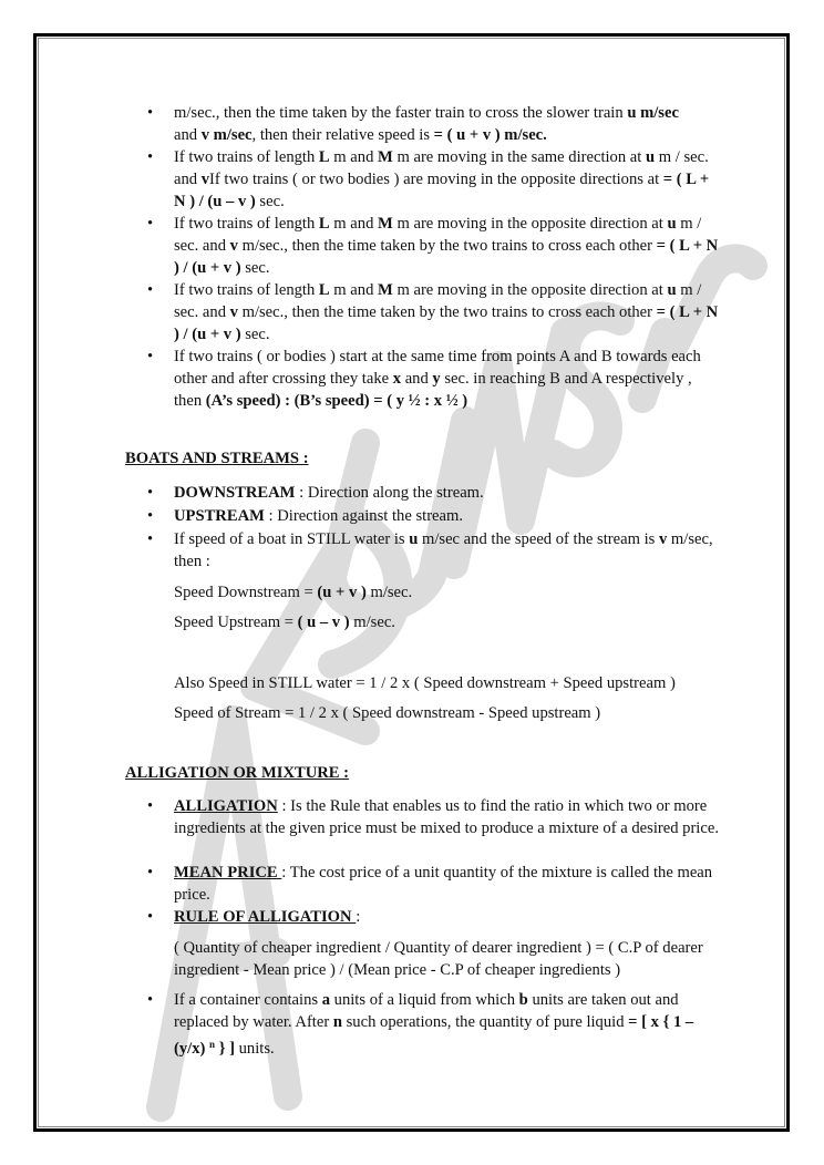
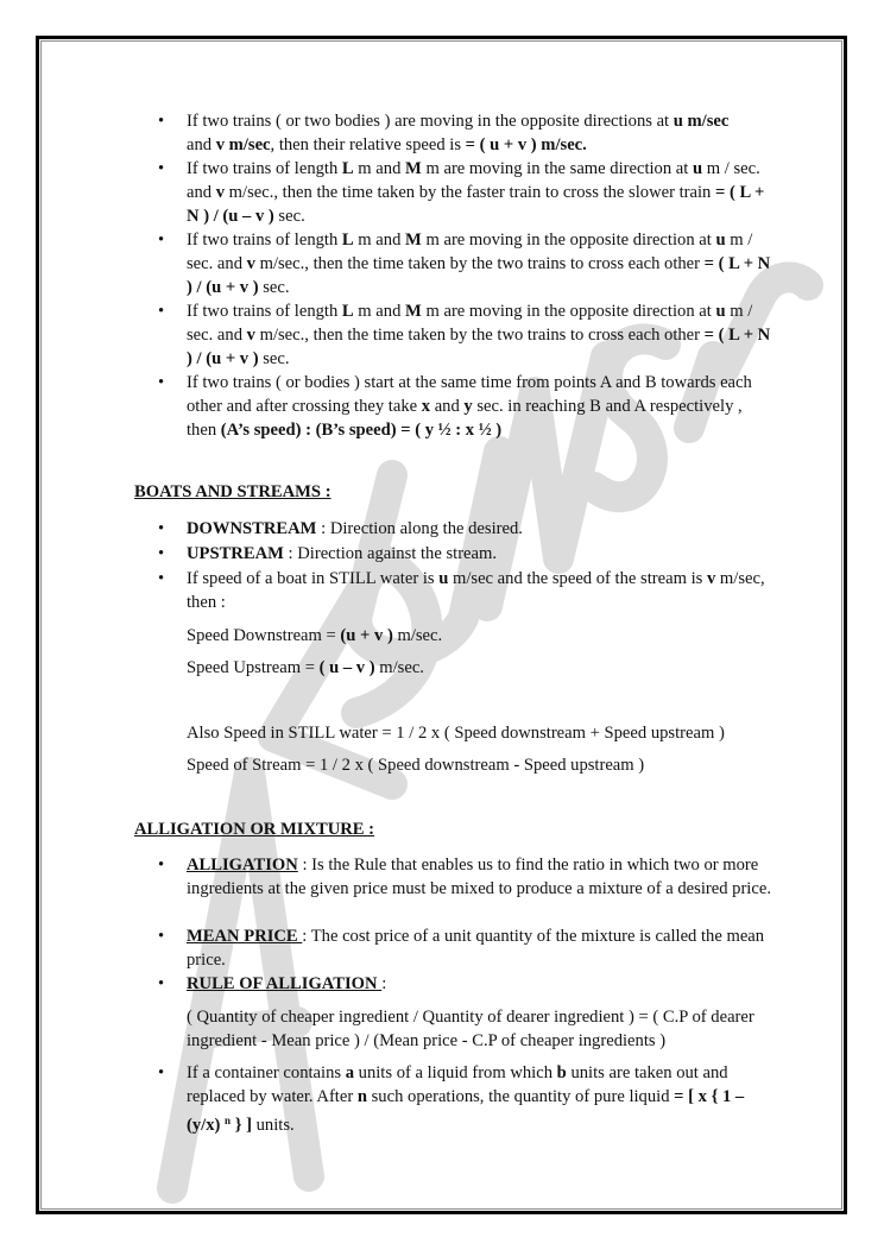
  •
- m/sec., then the time taken by the faster train to cross the slower train u m/sec
+ If two trains ( or two bodies ) are moving in the opposite directions at u m/sec
  and v m/sec, then their relative speed is = ( u + v ) m/sec.
  •
- If two trains of length L m and M m are moving in the same direction at u m / sec. and vIf two trains ( or two bodies ) are moving in the opposite directions at = ( L + N ) / (u – v ) sec.
+ If two trains of length L m and M m are moving in the same direction at u m / sec. and v m/sec., then the time taken by the faster train to cross the slower train = ( L + N ) / (u – v ) sec.
  •
  If two trains of length L m and M m are moving in the opposite direction at u m / sec. and v m/sec., then the time taken by the two trains to cross each other = ( L + N ) / (u + v ) sec.
  •
  If two trains of length L m and M m are moving in the opposite direction at u m / sec. and v m/sec., then the time taken by the two trains to cross each other = ( L + N ) / (u + v ) sec.
  •
  If two trains ( or bodies ) start at the same time from points A and B towards each other and after crossing they take x and y sec. in reaching B and A respectively , then (A’s speed) : (B’s speed) = ( y ½ : x ½ )
  BOATS AND STREAMS :
  •
- DOWNSTREAM : Direction along the stream.
+ DOWNSTREAM : Direction along the desired.
  •
  UPSTREAM : Direction against the stream.
  •
  If speed of a boat in STILL water is u m/sec and the speed of the stream is v m/sec, then :
  Speed Downstream = (u + v ) m/sec.
  Speed Upstream = ( u – v ) m/sec.
  Also Speed in STILL water = 1 / 2 x ( Speed downstream + Speed upstream )
  Speed of Stream = 1 / 2 x ( Speed downstream - Speed upstream )
  ALLIGATION OR MIXTURE :
  •
  ALLIGATION : Is the Rule that enables us to find the ratio in which two or more ingredients at the given price must be mixed to produce a mixture of a desired price.
  •
  MEAN PRICE : The cost price of a unit quantity of the mixture is called the mean price.
  •
  RULE OF ALLIGATION :
  ( Quantity of cheaper ingredient / Quantity of dearer ingredient ) = ( C.P of dearer ingredient - Mean price ) / (Mean price - C.P of cheaper ingredients )
  •
  If a container contains a units of a liquid from which b units are taken out and replaced by water. After n such operations, the quantity of pure liquid = [ x { 1 – (y/x) n } ] units.
